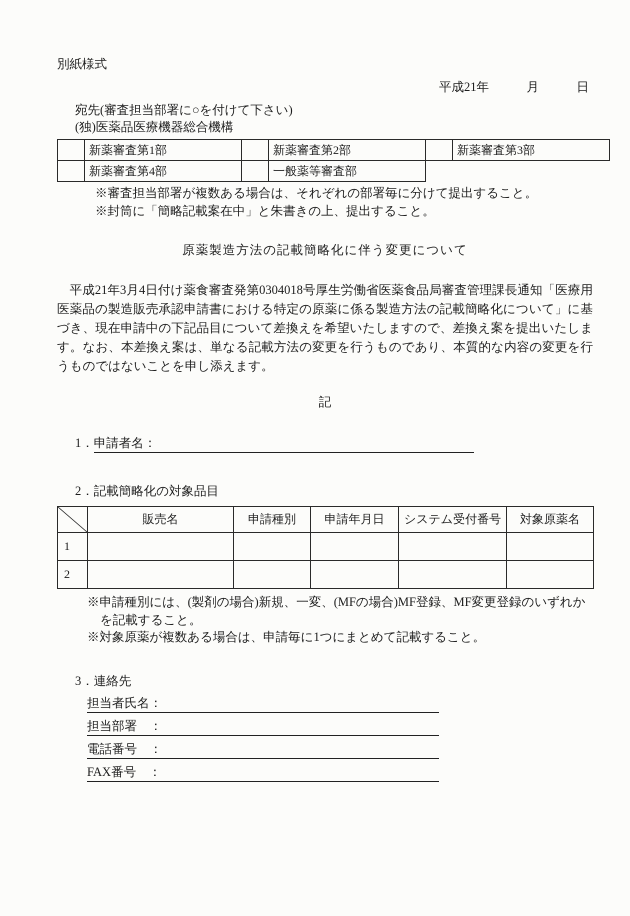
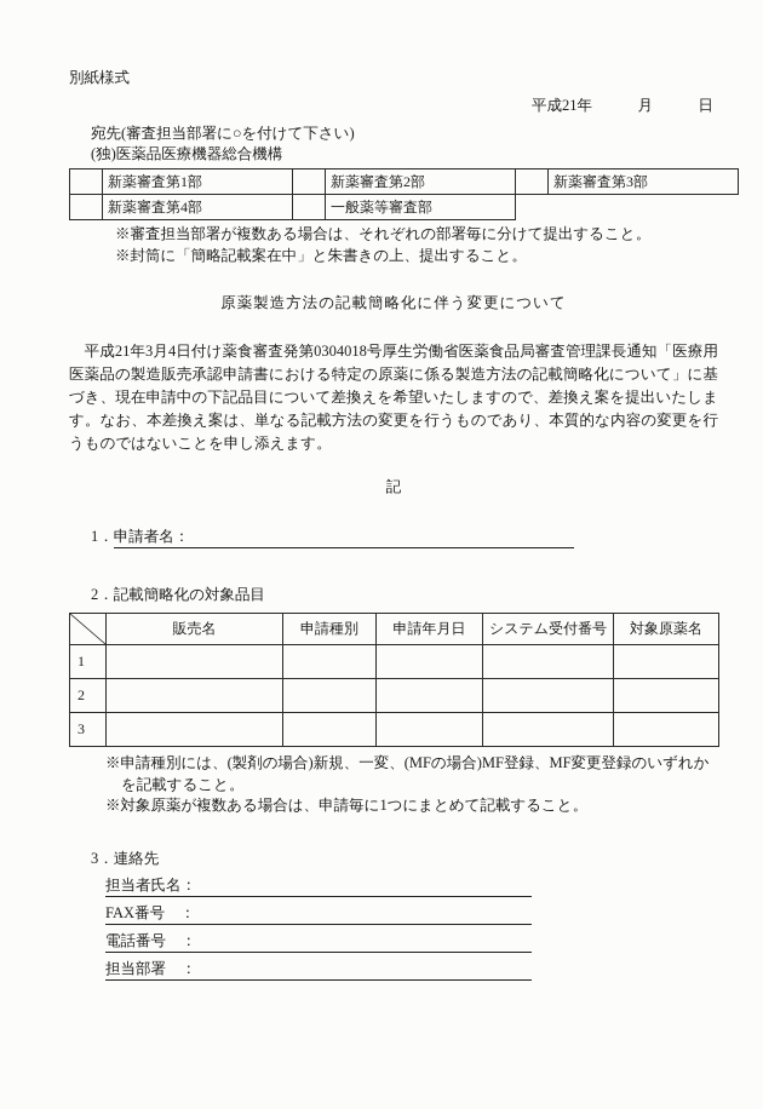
  別紙様式
  平成21年 月 日
  宛先(審査担当部署に○を付けて下さい)
  (独)医薬品医療機器総合機構
  	新薬審査第1部		新薬審査第2部		新薬審査第3部
  	新薬審査第4部		一般薬等審査部
  ※審査担当部署が複数ある場合は、それぞれの部署毎に分けて提出すること。
  ※封筒に「簡略記載案在中」と朱書きの上、提出すること。
  原薬製造方法の記載簡略化に伴う変更について
  平成21年3月4日付け薬食審査発第0304018号厚生労働省医薬食品局審査管理課長通知「医療用医薬品の製造販売承認申請書における特定の原薬に係る製造方法の記載簡略化について」に基づき、現在申請中の下記品目について差換えを希望いたしますので、差換え案を提出いたします。なお、本差換え案は、単なる記載方法の変更を行うものであり、本質的な内容の変更を行うものではないことを申し添えます。
  記
  1．申請者名：
  2．記載簡略化の対象品目
  	販売名	申請種別	申請年月日	システム受付番号	対象原薬名
  1
  2
+ 3
  ※申請種別には、(製剤の場合)新規、一変、(MFの場合)MF登録、MF変更登録のいずれかを記載すること。
  ※対象原薬が複数ある場合は、申請毎に1つにまとめて記載すること。
  3．連絡先
  担当者氏名：
- 担当部署 ：
+ FAX番号 ：
  電話番号 ：
- FAX番号 ：
+ 担当部署 ：
